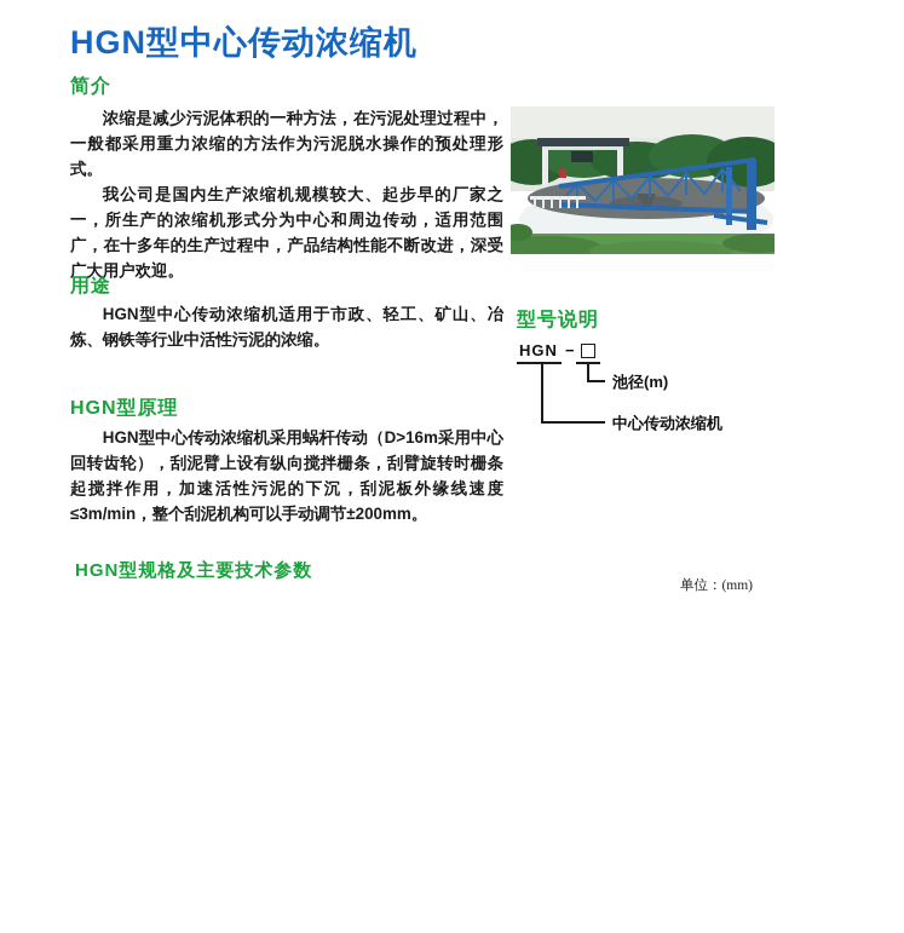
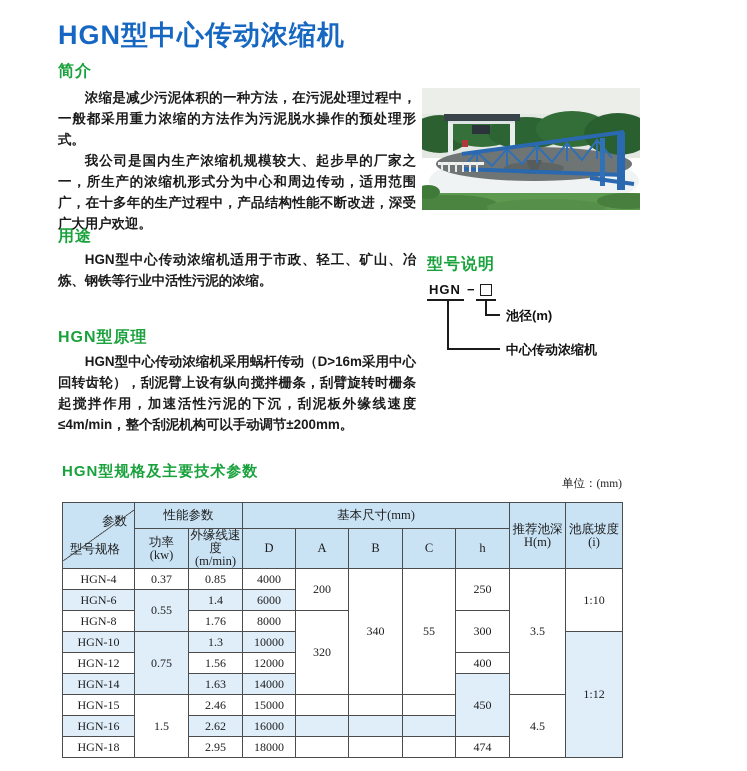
  HGN型中心传动浓缩机
  简介
  浓缩是减少污泥体积的一种方法，在污泥处理过程中，一般都采用重力浓缩的方法作为污泥脱水操作的预处理形式。
  我公司是国内生产浓缩机规模较大、起步早的厂家之一，所生产的浓缩机形式分为中心和周边传动，适用范围广，在十多年的生产过程中，产品结构性能不断改进，深受广大用户欢迎。
  用途
  HGN型中心传动浓缩机适用于市政、轻工、矿山、冶炼、钢铁等行业中活性污泥的浓缩。
  型号说明
  HGN
  −
  池径(m)
  中心传动浓缩机
  HGN型原理
- HGN型中心传动浓缩机采用蜗杆传动（D>16m采用中心回转齿轮），刮泥臂上设有纵向搅拌栅条，刮臂旋转时栅条起搅拌作用，加速活性污泥的下沉，刮泥板外缘线速度≤3m/min，整个刮泥机构可以手动调节±200mm。
+ HGN型中心传动浓缩机采用蜗杆传动（D>16m采用中心回转齿轮），刮泥臂上设有纵向搅拌栅条，刮臂旋转时栅条起搅拌作用，加速活性污泥的下沉，刮泥板外缘线速度≤4m/min，整个刮泥机构可以手动调节±200mm。
  HGN型规格及主要技术参数
  单位：(mm)
+ 参数 型号规格	性能参数	基本尺寸(mm)	推荐池深 H(m)	池底坡度 (i)
+ 功率 (kw)	外缘线速度 (m/min)	D	A	B	C	h
+ HGN-4	0.37	0.85	4000	200	340	55	250	3.5	1:10
+ HGN-6	0.55	1.4	6000
+ HGN-8	1.76	8000	320	300
+ HGN-10	0.75	1.3	10000	1:12
+ HGN-12	1.56	12000	400
+ HGN-14	1.63	14000	450
+ HGN-15	1.5	2.46	15000				4.5
+ HGN-16	2.62	16000
+ HGN-18	2.95	18000				474
